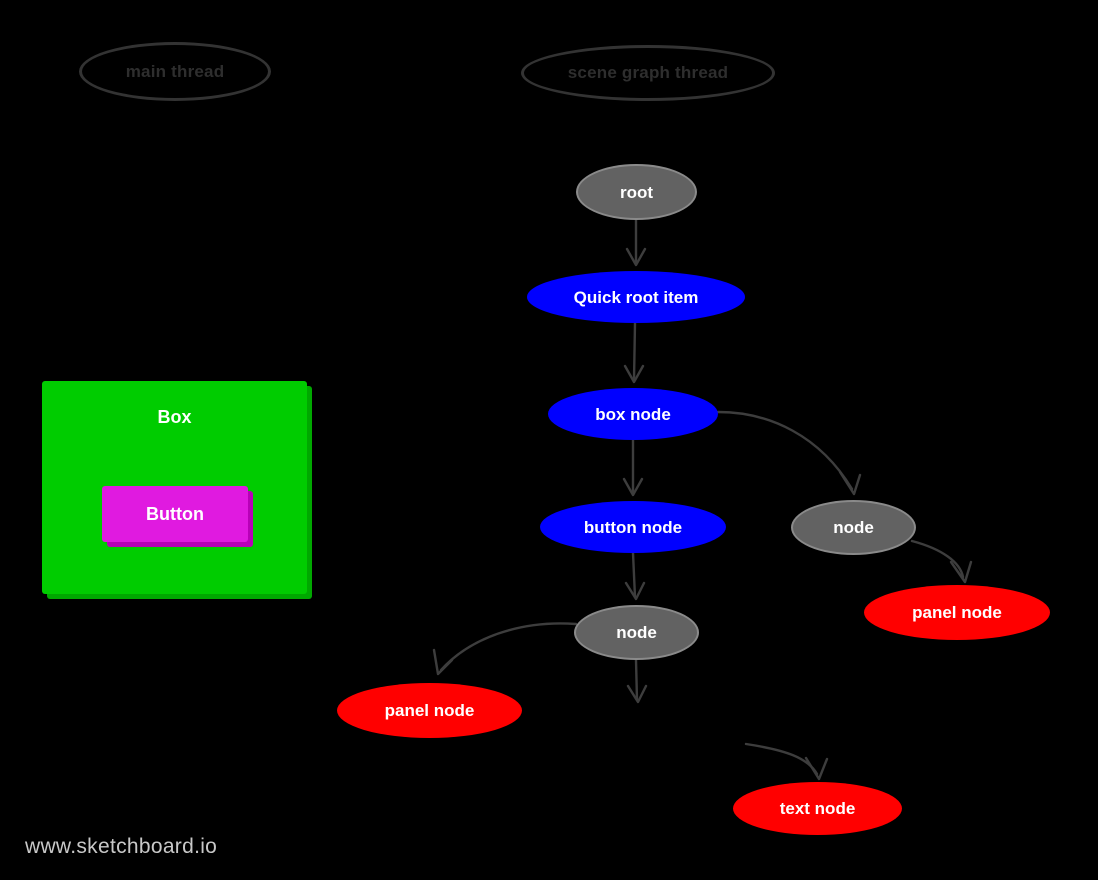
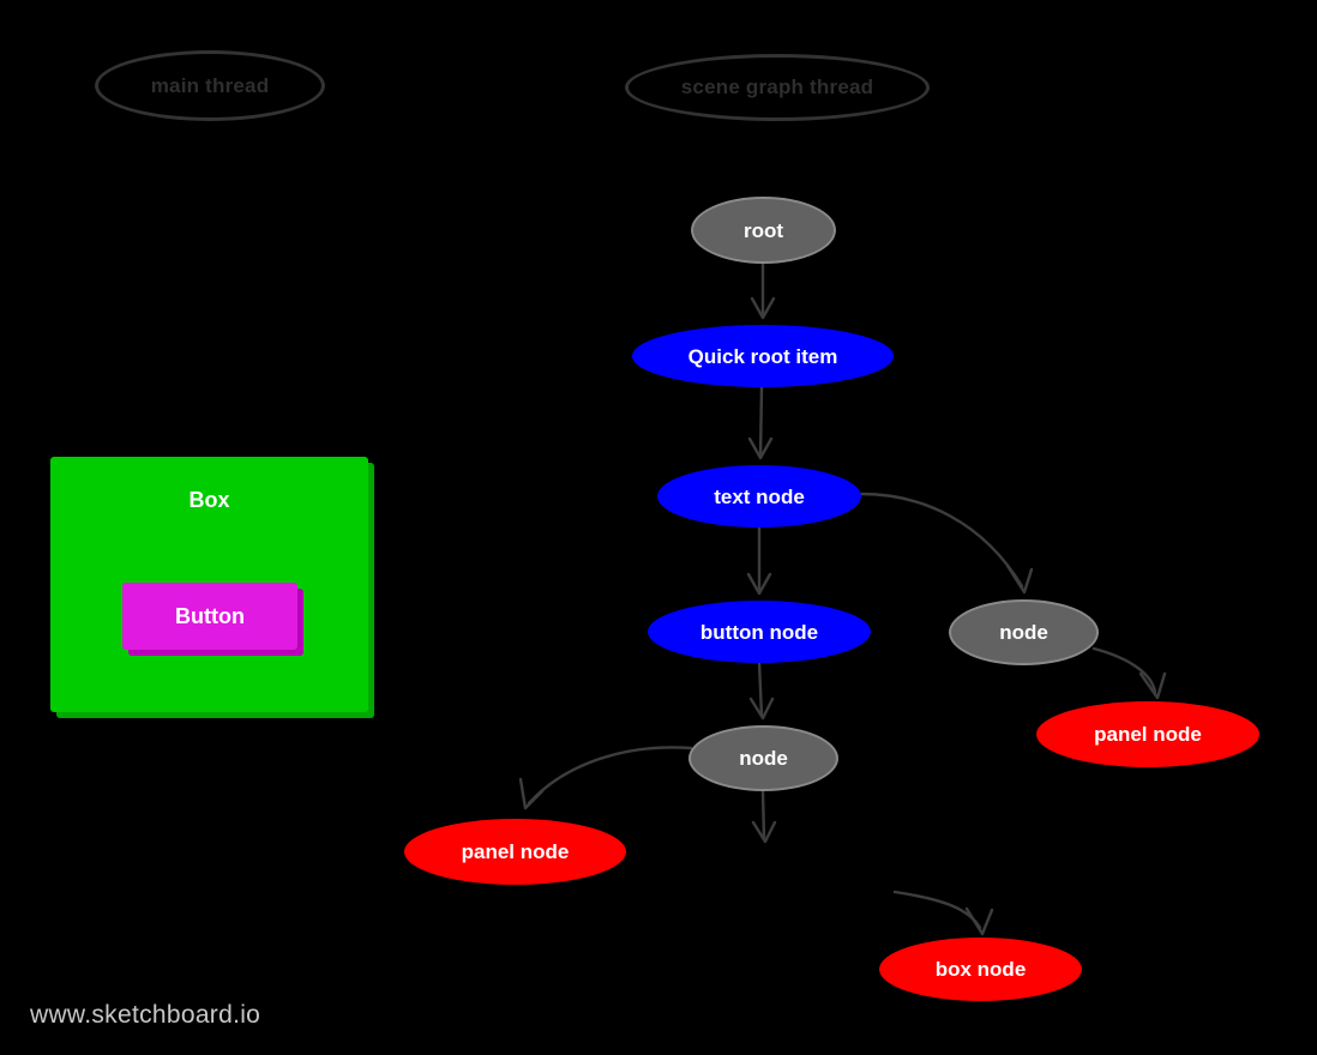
  main thread
  scene graph thread
  Box
  Button
  root
  Quick root item
- box node
+ text node
  button node
  node
  panel node
  node
  panel node
- text node
+ box node
  www.sketchboard.io
